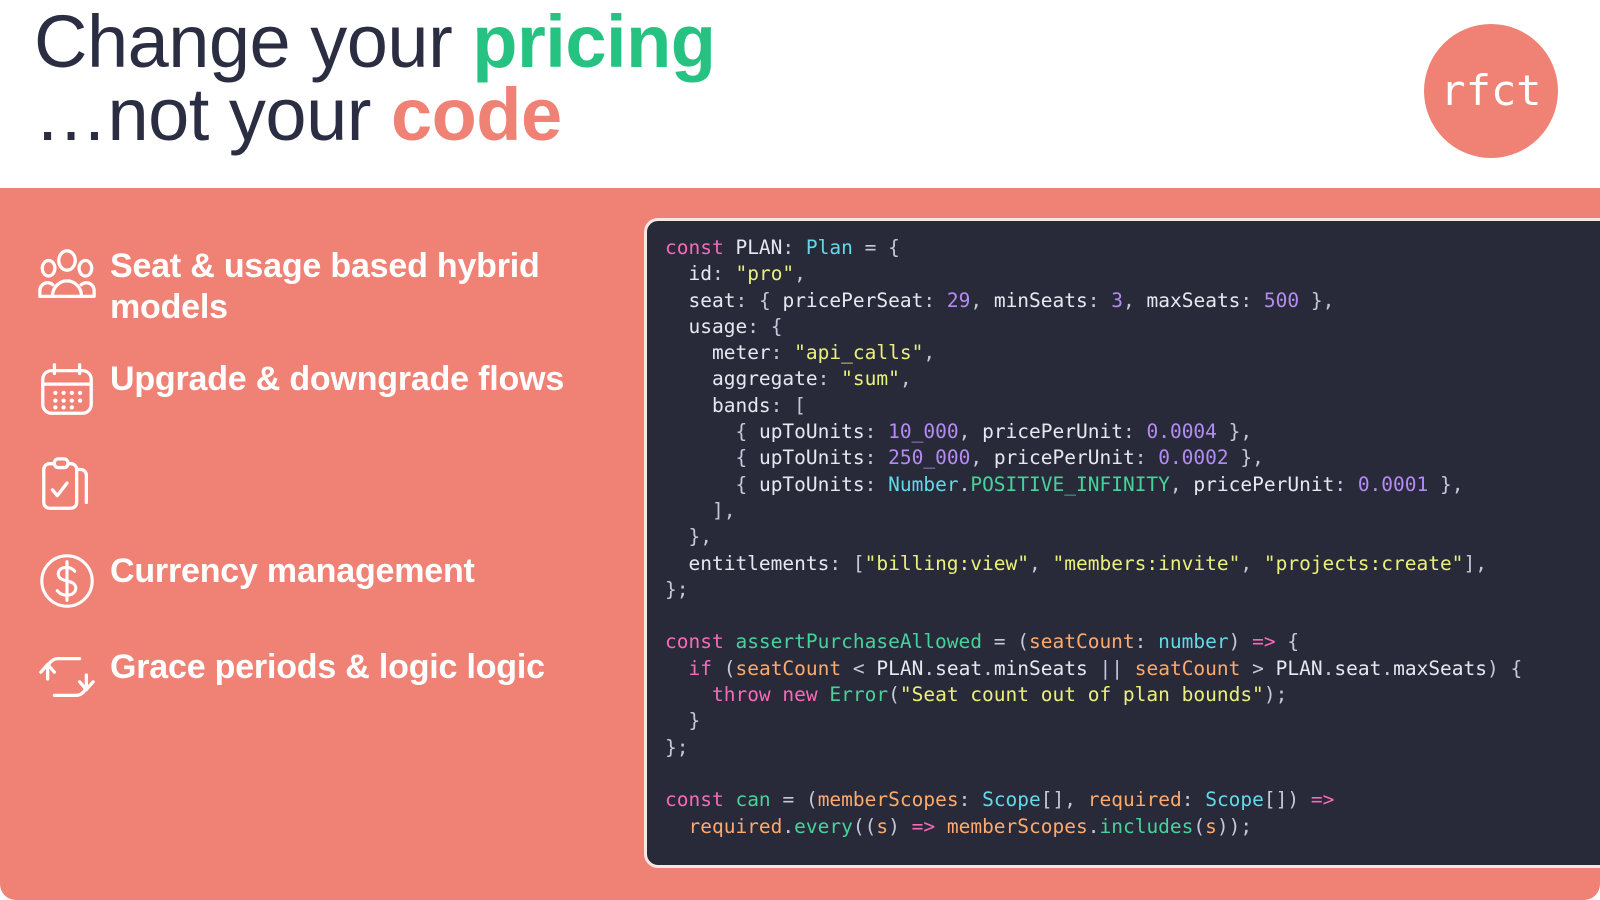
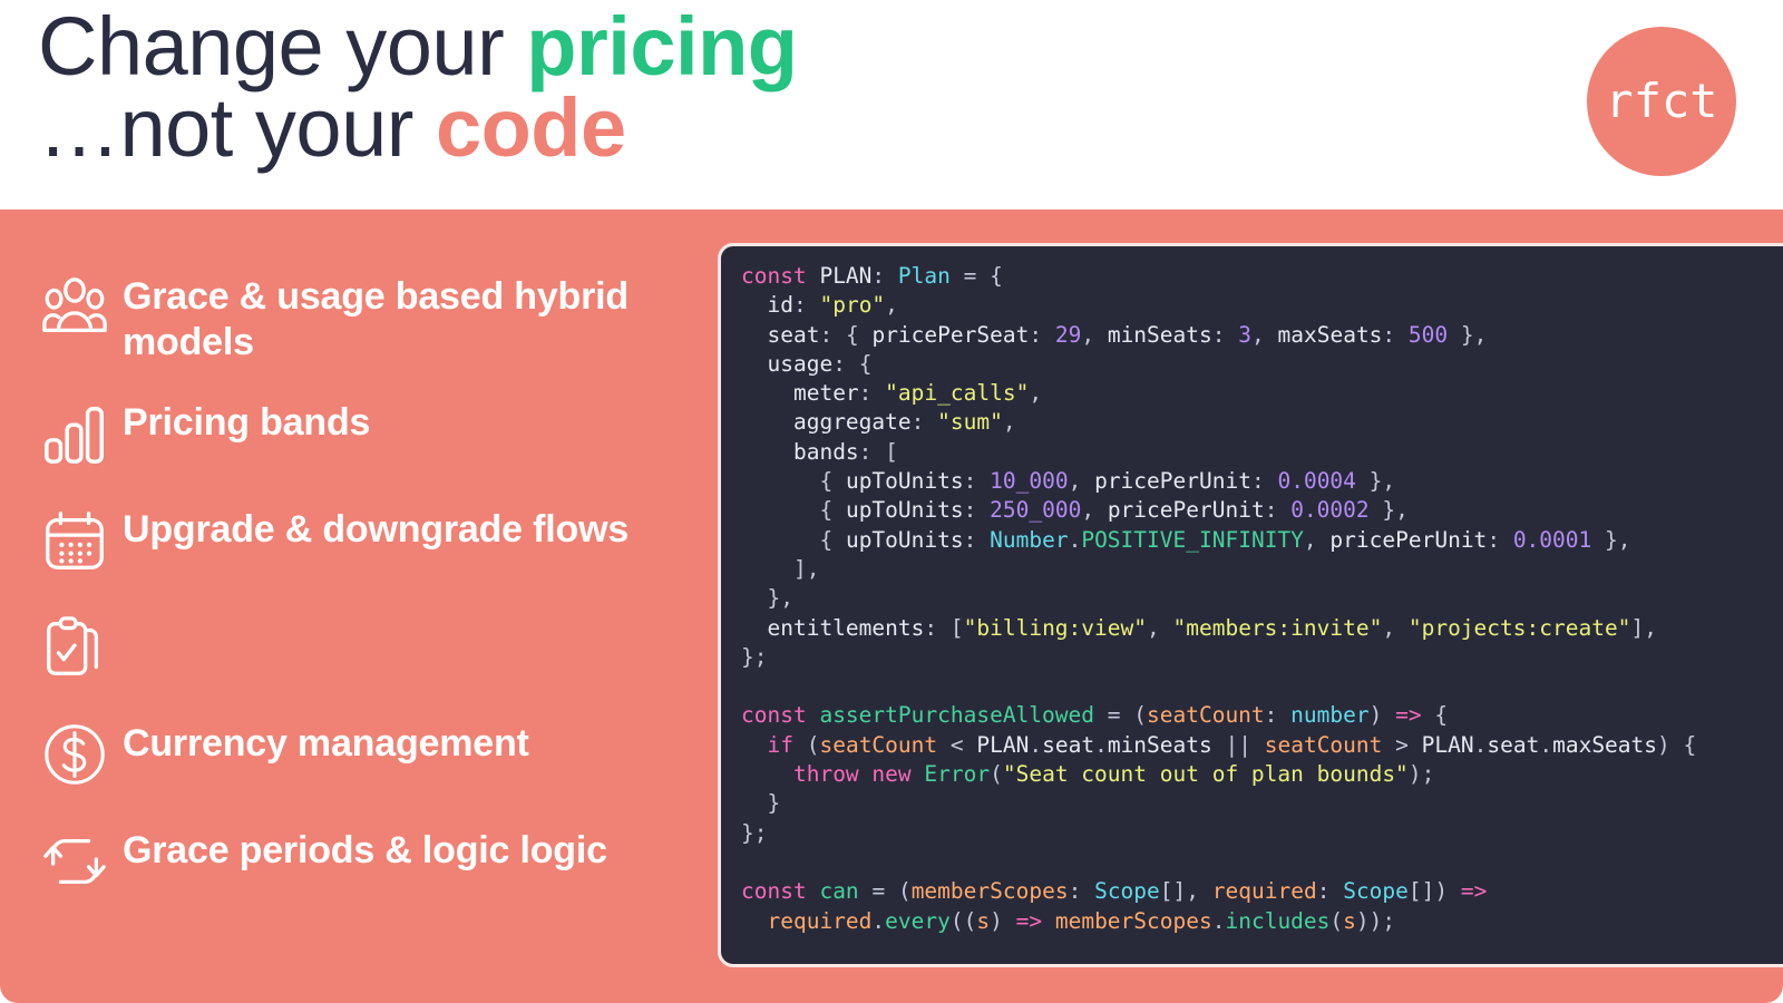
  Change your pricing
  …not your code
  rfct
- Seat & usage based hybrid models
+ Grace & usage based hybrid models
+ Pricing bands
  Upgrade & downgrade flows
  Currency management
  Grace periods & logic logic
  const PLAN: Plan = {
  id: "pro",
  seat: { pricePerSeat: 29, minSeats: 3, maxSeats: 500 },
  usage: {
  meter: "api_calls",
  aggregate: "sum",
  bands: [
  { upToUnits: 10_000, pricePerUnit: 0.0004 },
  { upToUnits: 250_000, pricePerUnit: 0.0002 },
  { upToUnits: Number.POSITIVE_INFINITY, pricePerUnit: 0.0001 },
  ],
  },
  entitlements: ["billing:view", "members:invite", "projects:create"],
  };
  const assertPurchaseAllowed = (seatCount: number) => {
  if (seatCount < PLAN.seat.minSeats || seatCount > PLAN.seat.maxSeats) {
  throw new Error("Seat count out of plan bounds");
  }
  };
  const can = (memberScopes: Scope[], required: Scope[]) =>
  required.every((s) => memberScopes.includes(s));
